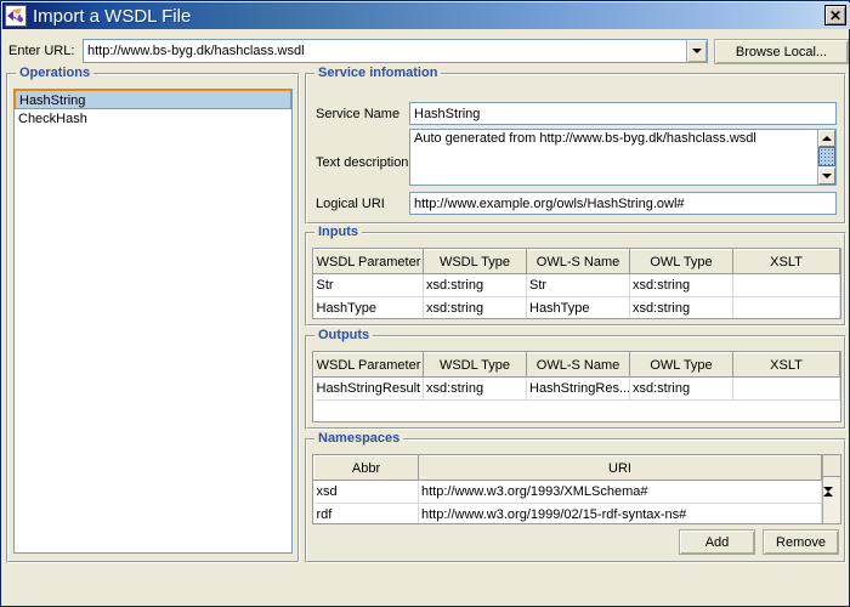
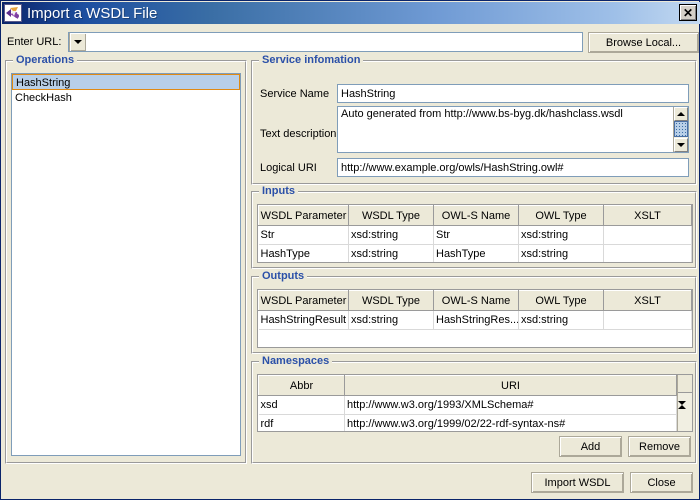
  Import a WSDL File
  ✕
  Enter URL:
- http://www.bs-byg.dk/hashclass.wsdl
  Browse Local...
  Operations
  HashString
  CheckHash
  Service infomation
  Service Name
  HashString
  Text description
  Auto generated from http://www.bs-byg.dk/hashclass.wsdl
  Logical URI
  http://www.example.org/owls/HashString.owl#
  Inputs
  WSDL Parameter	WSDL Type	OWL-S Name	OWL Type	XSLT
  Str	xsd:string	Str	xsd:string
  HashType	xsd:string	HashType	xsd:string
  Outputs
  WSDL Parameter	WSDL Type	OWL-S Name	OWL Type	XSLT
  HashStringResult	xsd:string	HashStringRes...	xsd:string
  Namespaces
  Abbr	URI
  xsd	http://www.w3.org/1993/XMLSchema#
- rdf	http://www.w3.org/1999/02/15-rdf-syntax-ns#
+ rdf	http://www.w3.org/1999/02/22-rdf-syntax-ns#
  Add
  Remove
+ Import WSDL
+ Close
